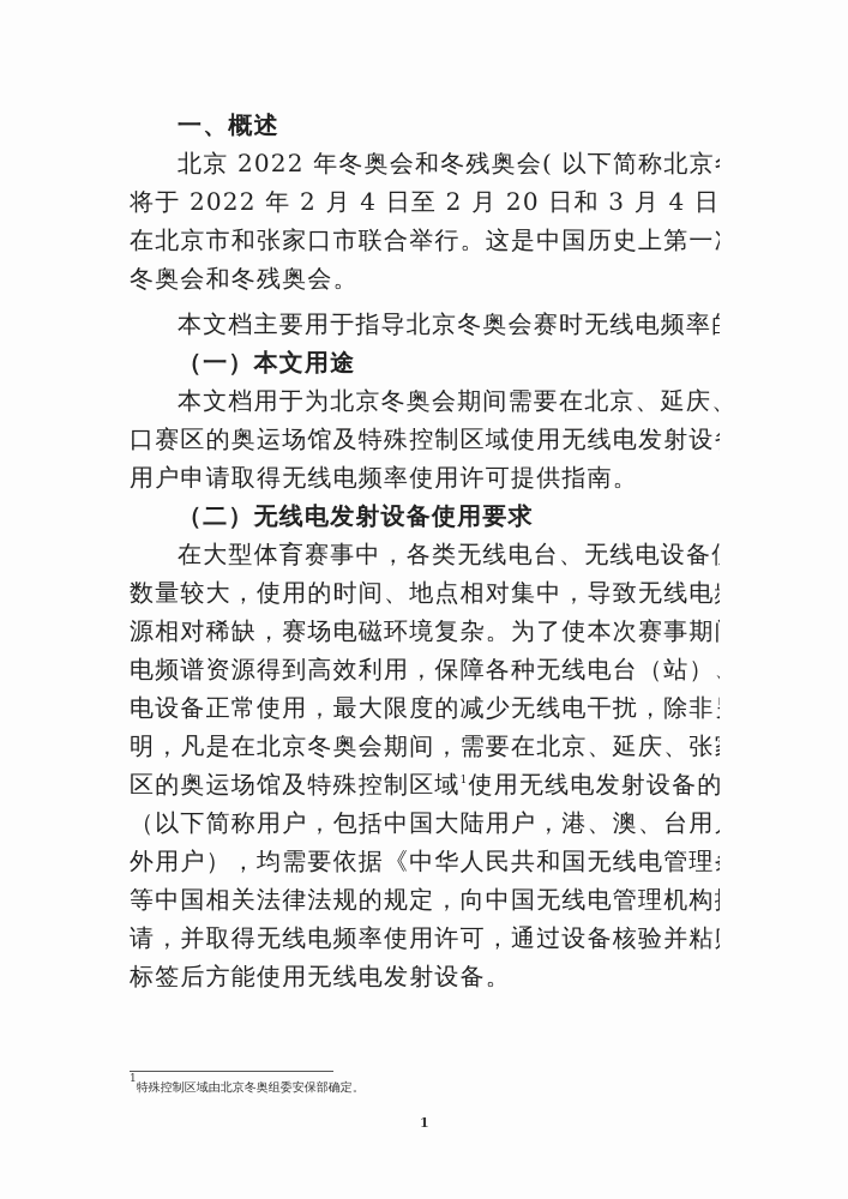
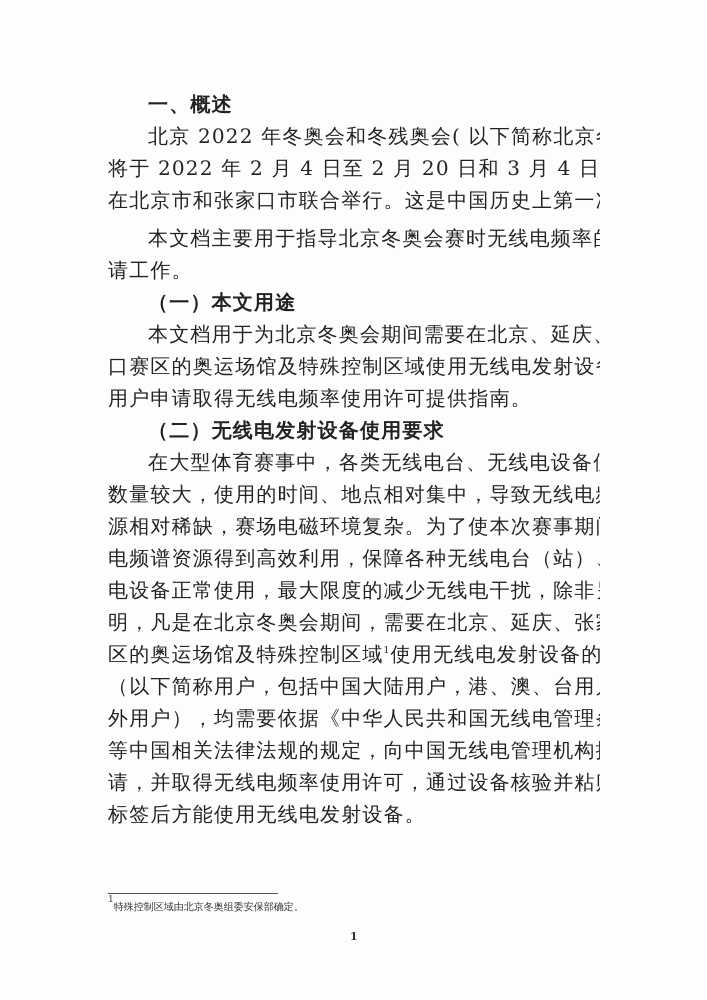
  一、概述
  北京 2022 年冬奥会和冬残奥会( 以下简称北京
  将于 2022 年 2 月 4 日至 2 月 20 日和 3 月 4 日
  在北京市和张家口市联合举行。这是中国历史上第一
- 冬奥会和冬残奥会。
  本文档主要用于指导北京冬奥会赛时无线电频率
+ 请工作。
  （一）本文用途
  本文档用于为北京冬奥会期间需要在北京、延庆
  口赛区的奥运场馆及特殊控制区域使用无线电发射设
  用户申请取得无线电频率使用许可提供指南。
  （二）无线电发射设备使用要求
  在大型体育赛事中，各类无线电台、无线电设备
  数量较大，使用的时间、地点相对集中，导致无线电
  源相对稀缺，赛场电磁环境复杂。为了使本次赛事期
  电频谱资源得到高效利用，保障各种无线电台（站）
  电设备正常使用，最大限度的减少无线电干扰，除非
  明，凡是在北京冬奥会期间，需要在北京、延庆、张
  区的奥运场馆及特殊控制区域1使用无线电发射设备的
  （以下简称用户，包括中国大陆用户，港、澳、台用
  外用户），均需要依据《中华人民共和国无线电管理
  等中国相关法律法规的规定，向中国无线电管理机构
  请，并取得无线电频率使用许可，通过设备核验并粘
  标签后方能使用无线电发射设备。
  1特殊控制区域由北京冬奥组委安保部确定。
  1
